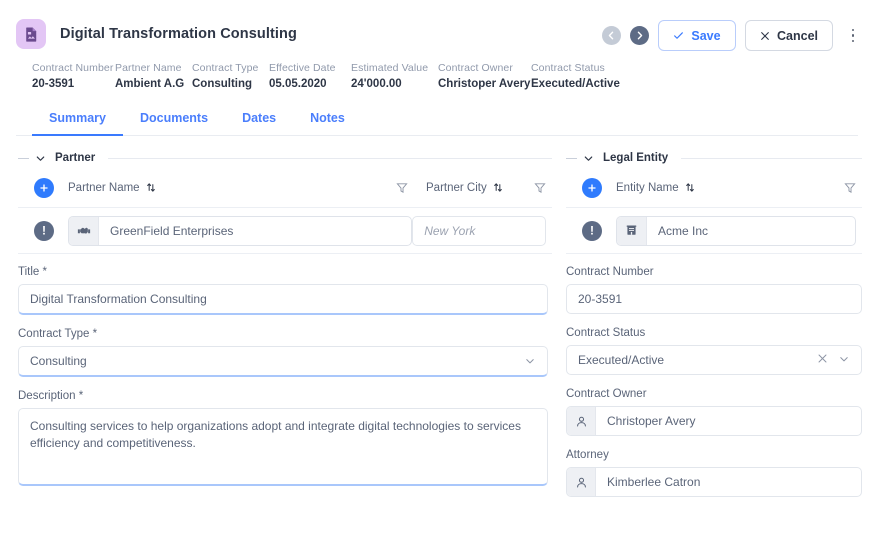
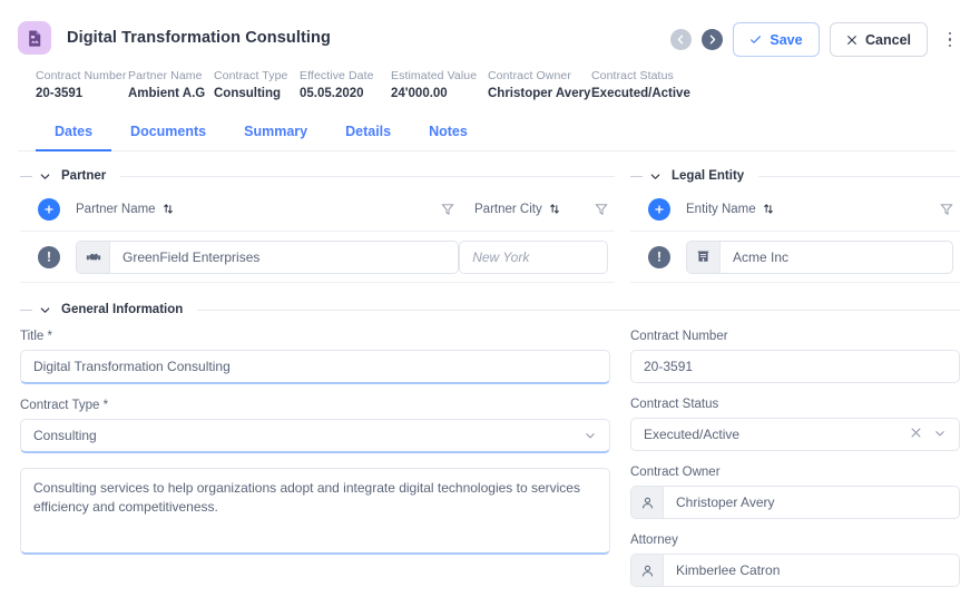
  Digital Transformation Consulting
  Save
  Cancel
  Contract Number
  20-3591
  Partner Name
  Ambient A.G
  Contract Type
  Consulting
  Effective Date
  05.05.2020
  Estimated Value
  24'000.00
  Contract Owner
  Christoper Avery
  Contract Status
  Executed/Active
- Summary
+ Dates
  Documents
- Dates
+ Summary
+ Details
  Notes
  Partner
  Legal Entity
  Partner Name
  Partner City
  !
  GreenField Enterprises
  New York
  Entity Name
  !
  Acme Inc
+ General Information
  Title *
  Digital Transformation Consulting
  Contract Type *
  Consulting
- Description *
  Consulting services to help organizations adopt and integrate digital technologies to services efficiency and competitiveness.
  Contract Number
  20-3591
  Contract Status
  Executed/Active
  Contract Owner
  Christoper Avery
  Attorney
  Kimberlee Catron
